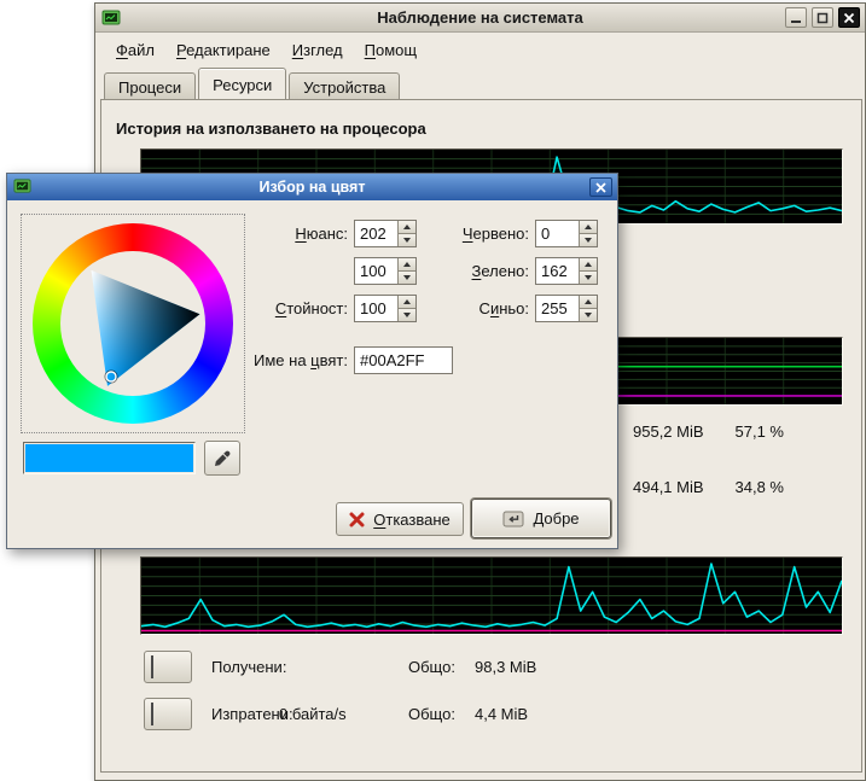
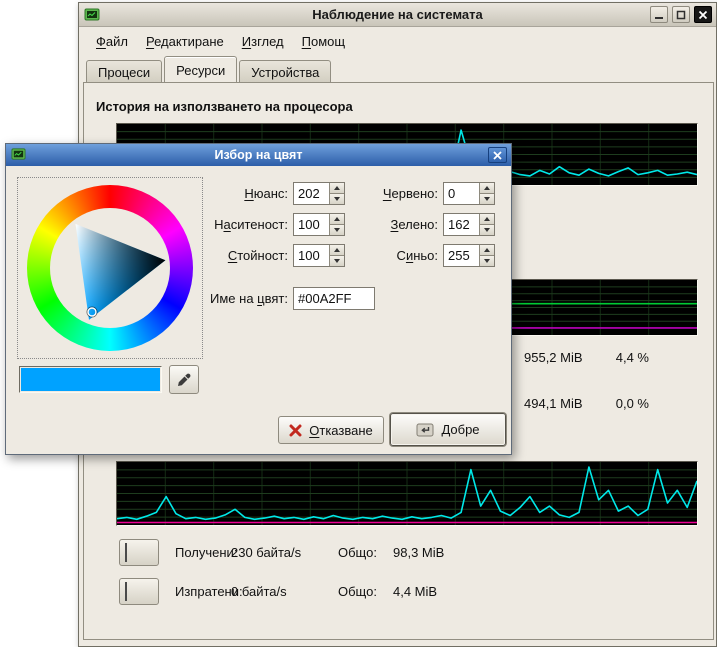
  Наблюдение на системата
  Файл
  Редактиране
  Изглед
  Помощ
  Процеси
  Ресурси
  Устройства
  История на използването на процесора
  955,2 MiB
- 57,1 %
+ 4,4 %
  494,1 MiB
- 34,8 %
+ 0,0 %
  Получени:
+ 230 байта/s
  Общо:
  98,3 MiB
  Изпратени:
  0 байта/s
  Общо:
  4,4 MiB
  Избор на цвят
  Нюанс:
  202
+ Наситеност:
  100
  Стойност:
  100
  Червено:
  0
  Зелено:
  162
  Синьо:
  255
  Име на цвят:
  #00A2FF
  Отказване
  Добре
